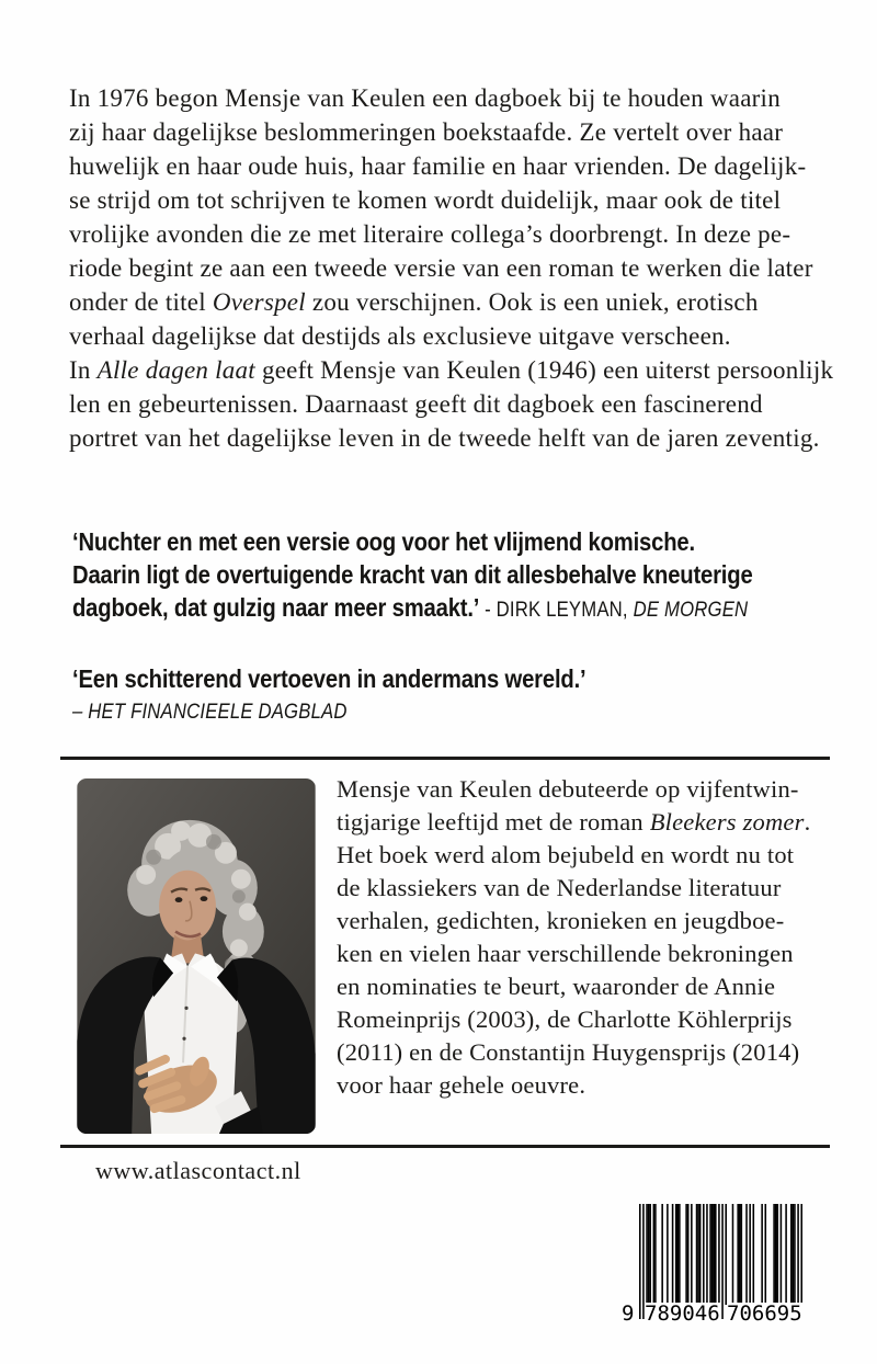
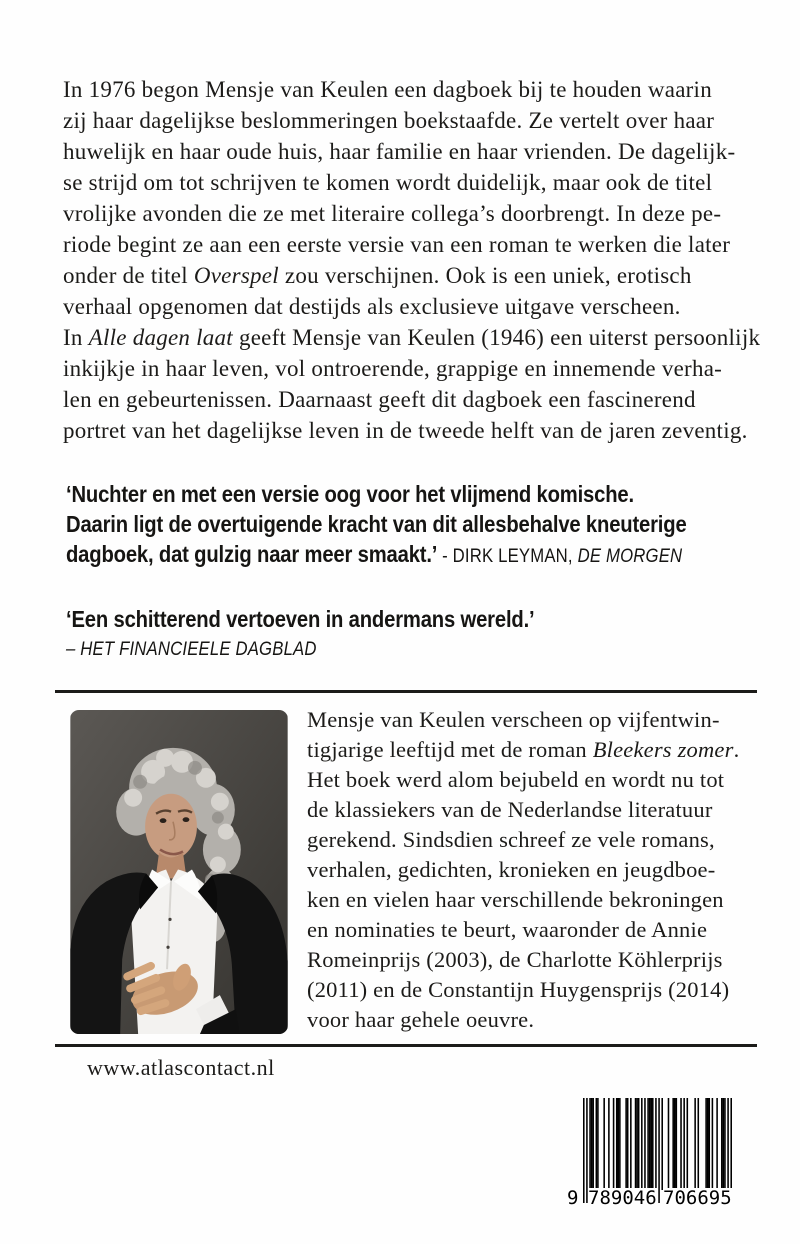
  In 1976 begon Mensje van Keulen een dagboek bij te houden waarin
  zij haar dagelijkse beslommeringen boekstaafde. Ze vertelt over haar
  huwelijk en haar oude huis, haar familie en haar vrienden. De dagelijk-
  se strijd om tot schrijven te komen wordt duidelijk, maar ook de titel
  vrolijke avonden die ze met literaire collega’s doorbrengt. In deze pe-
- riode begint ze aan een tweede versie van een roman te werken die later
+ riode begint ze aan een eerste versie van een roman te werken die later
  onder de titel Overspel zou verschijnen. Ook is een uniek, erotisch
- verhaal dagelijkse dat destijds als exclusieve uitgave verscheen.
+ verhaal opgenomen dat destijds als exclusieve uitgave verscheen.
  In Alle dagen laat geeft Mensje van Keulen (1946) een uiterst persoonlijk
+ inkijkje in haar leven, vol ontroerende, grappige en innemende verha-
  len en gebeurtenissen. Daarnaast geeft dit dagboek een fascinerend
  portret van het dagelijkse leven in de tweede helft van de jaren zeventig.
  ‘Nuchter en met een versie oog voor het vlijmend komische.
  Daarin ligt de overtuigende kracht van dit allesbehalve kneuterige
  dagboek, dat gulzig naar meer smaakt.’ - DIRK LEYMAN, DE MORGEN
  ‘Een schitterend vertoeven in andermans wereld.’
  – HET FINANCIEELE DAGBLAD
- Mensje van Keulen debuteerde op vijfentwin-
+ Mensje van Keulen verscheen op vijfentwin-
  tigjarige leeftijd met de roman Bleekers zomer.
  Het boek werd alom bejubeld en wordt nu tot
  de klassiekers van de Nederlandse literatuur
+ gerekend. Sindsdien schreef ze vele romans,
  verhalen, gedichten, kronieken en jeugdboe-
  ken en vielen haar verschillende bekroningen
  en nominaties te beurt, waaronder de Annie
  Romeinprijs (2003), de Charlotte Köhlerprijs
  (2011) en de Constantijn Huygensprijs (2014)
  voor haar gehele oeuvre.
  www.atlascontact.nl
  9
  789046
  706695
